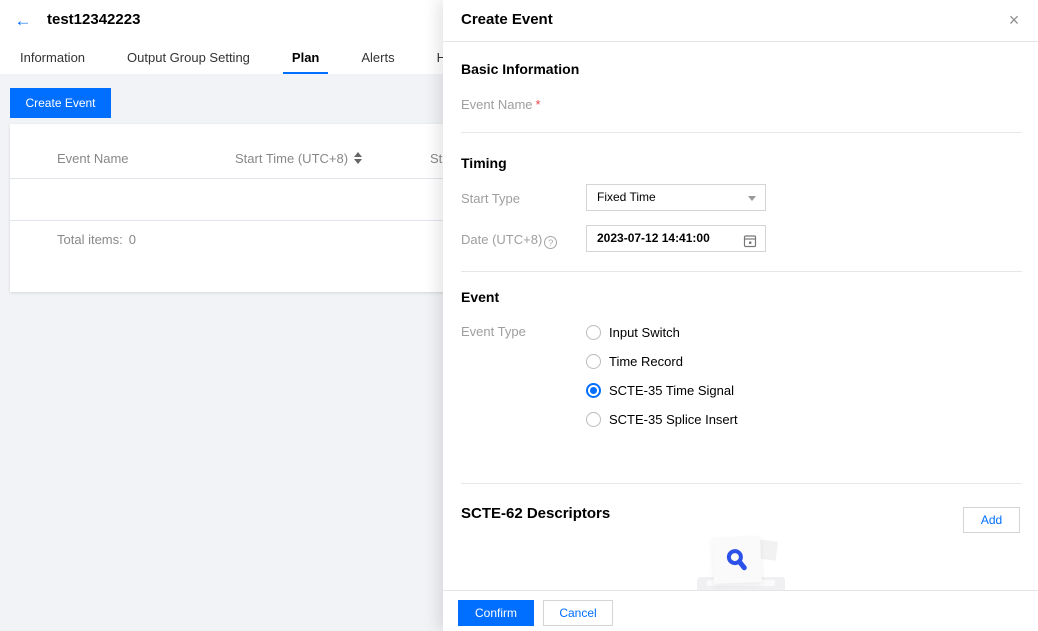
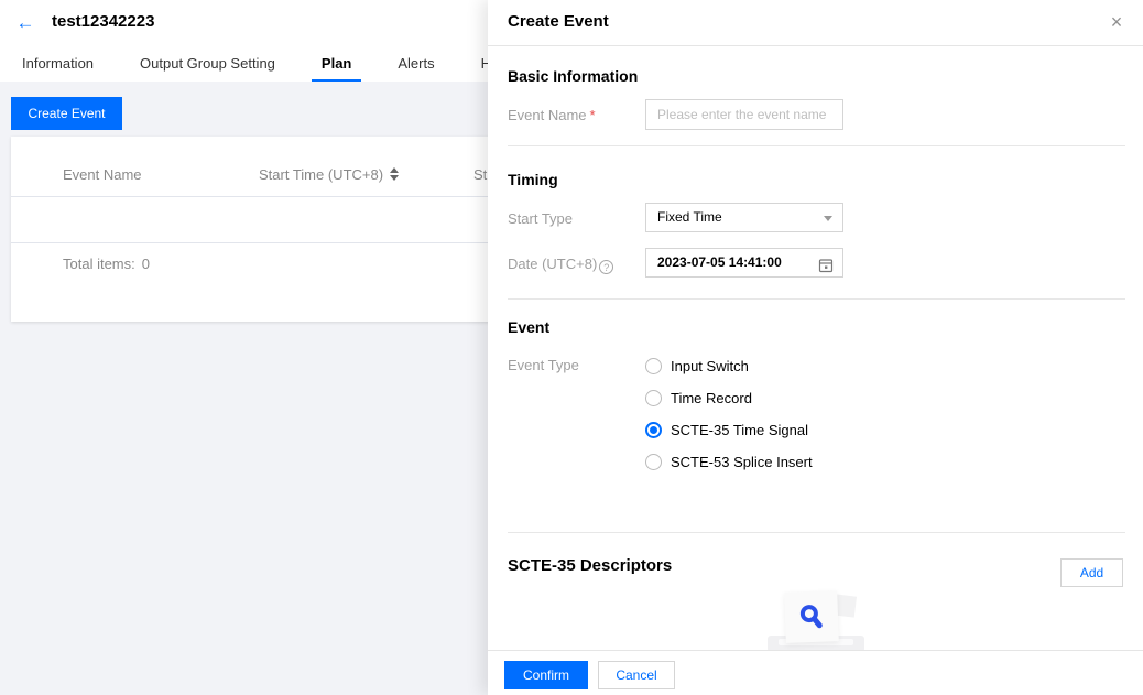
  ←
  test12342223
  Information
  Output Group Setting
  Plan
  Alerts
  Create Event
  Event Name
  Start Time (UTC+8)
  St
  Total items: 0
  Create Event
  Basic Information
  Event Name *
+ Please enter the event name
  Timing
  Start Type
  Fixed Time
  Date (UTC+8)
- 2023-07-12 14:41:00
+ 2023-07-05 14:41:00
  Event
  Event Type
  Input Switch
  Time Record
  SCTE-35 Time Signal
- SCTE-35 Splice Insert
+ SCTE-53 Splice Insert
- SCTE-62 Descriptors
+ SCTE-35 Descriptors
  Add
  Confirm
  Cancel
